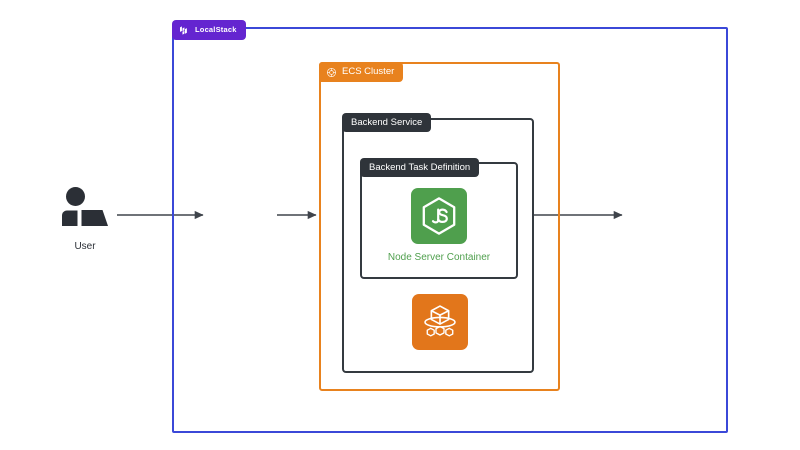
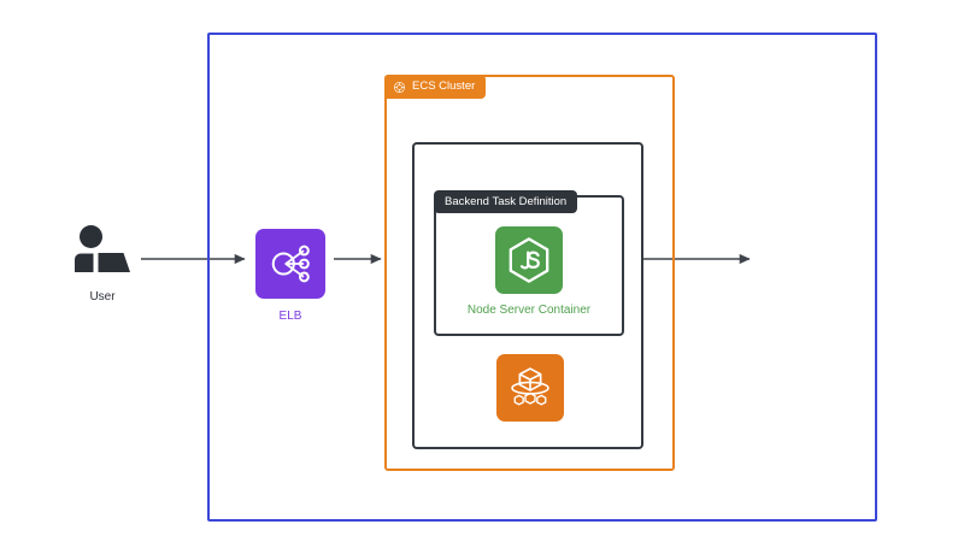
- LocalStack
  ECS Cluster
- Backend Service
  Backend Task Definition
  User
+ ELB
  Node Server Container
